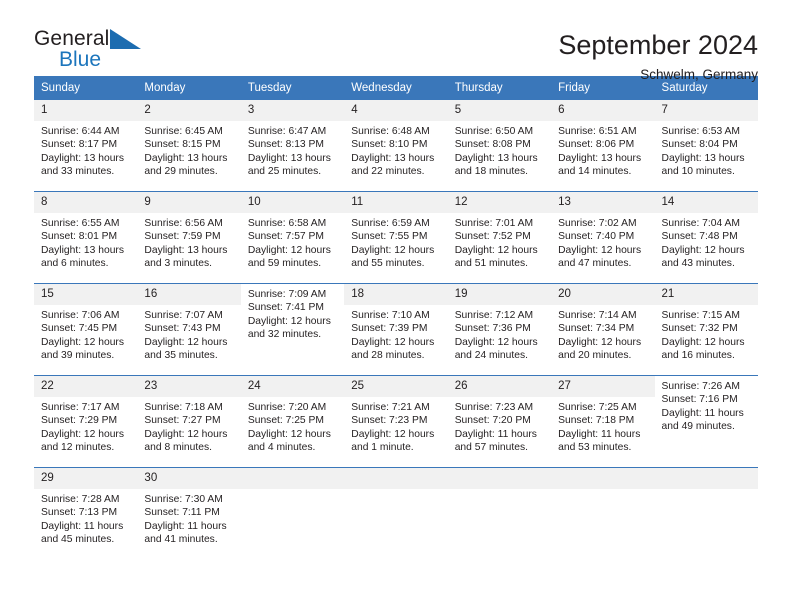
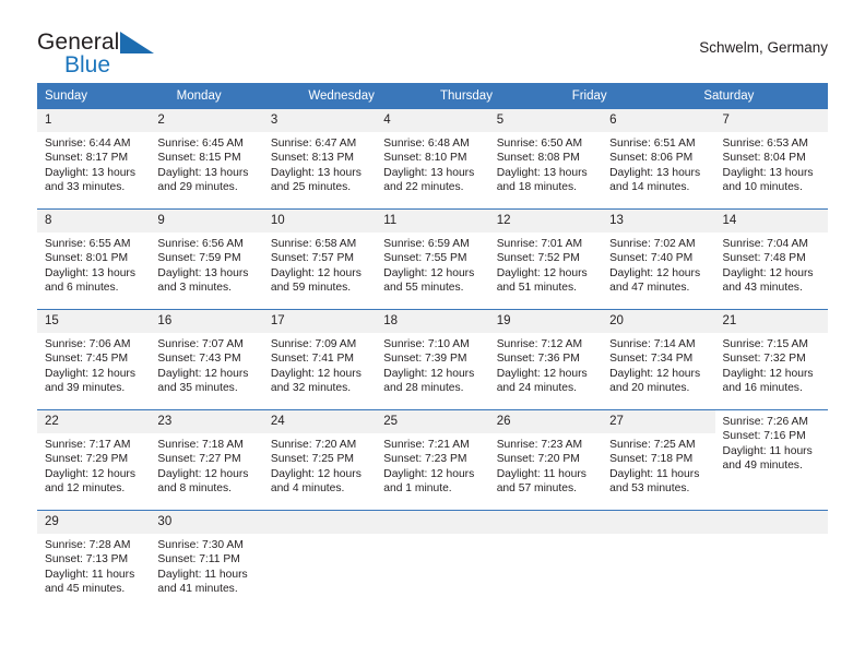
  General
  Blue
- September 2024
  Schwelm, Germany
  Sunday
  Monday
- Tuesday
  Wednesday
  Thursday
  Friday
  Saturday
  1
  Sunrise: 6:44 AM
  Sunset: 8:17 PM
  Daylight: 13 hours
  and 33 minutes.
  2
  Sunrise: 6:45 AM
  Sunset: 8:15 PM
  Daylight: 13 hours
  and 29 minutes.
  3
  Sunrise: 6:47 AM
  Sunset: 8:13 PM
  Daylight: 13 hours
  and 25 minutes.
  4
  Sunrise: 6:48 AM
  Sunset: 8:10 PM
  Daylight: 13 hours
  and 22 minutes.
  5
  Sunrise: 6:50 AM
  Sunset: 8:08 PM
  Daylight: 13 hours
  and 18 minutes.
  6
  Sunrise: 6:51 AM
  Sunset: 8:06 PM
  Daylight: 13 hours
  and 14 minutes.
  7
  Sunrise: 6:53 AM
  Sunset: 8:04 PM
  Daylight: 13 hours
  and 10 minutes.
  8
  Sunrise: 6:55 AM
  Sunset: 8:01 PM
  Daylight: 13 hours
  and 6 minutes.
  9
  Sunrise: 6:56 AM
  Sunset: 7:59 PM
  Daylight: 13 hours
  and 3 minutes.
  10
  Sunrise: 6:58 AM
  Sunset: 7:57 PM
  Daylight: 12 hours
  and 59 minutes.
  11
  Sunrise: 6:59 AM
  Sunset: 7:55 PM
  Daylight: 12 hours
  and 55 minutes.
  12
  Sunrise: 7:01 AM
  Sunset: 7:52 PM
  Daylight: 12 hours
  and 51 minutes.
  13
  Sunrise: 7:02 AM
  Sunset: 7:40 PM
  Daylight: 12 hours
  and 47 minutes.
  14
  Sunrise: 7:04 AM
  Sunset: 7:48 PM
  Daylight: 12 hours
  and 43 minutes.
  15
  Sunrise: 7:06 AM
  Sunset: 7:45 PM
  Daylight: 12 hours
  and 39 minutes.
  16
  Sunrise: 7:07 AM
  Sunset: 7:43 PM
  Daylight: 12 hours
  and 35 minutes.
+ 17
  Sunrise: 7:09 AM
  Sunset: 7:41 PM
  Daylight: 12 hours
  and 32 minutes.
  18
  Sunrise: 7:10 AM
  Sunset: 7:39 PM
  Daylight: 12 hours
  and 28 minutes.
  19
  Sunrise: 7:12 AM
  Sunset: 7:36 PM
  Daylight: 12 hours
  and 24 minutes.
  20
  Sunrise: 7:14 AM
  Sunset: 7:34 PM
  Daylight: 12 hours
  and 20 minutes.
  21
  Sunrise: 7:15 AM
  Sunset: 7:32 PM
  Daylight: 12 hours
  and 16 minutes.
  22
  Sunrise: 7:17 AM
  Sunset: 7:29 PM
  Daylight: 12 hours
  and 12 minutes.
  23
  Sunrise: 7:18 AM
  Sunset: 7:27 PM
  Daylight: 12 hours
  and 8 minutes.
  24
  Sunrise: 7:20 AM
  Sunset: 7:25 PM
  Daylight: 12 hours
  and 4 minutes.
  25
  Sunrise: 7:21 AM
  Sunset: 7:23 PM
  Daylight: 12 hours
  and 1 minute.
  26
  Sunrise: 7:23 AM
  Sunset: 7:20 PM
  Daylight: 11 hours
  and 57 minutes.
  27
  Sunrise: 7:25 AM
  Sunset: 7:18 PM
  Daylight: 11 hours
  and 53 minutes.
  Sunrise: 7:26 AM
  Sunset: 7:16 PM
  Daylight: 11 hours
  and 49 minutes.
  29
  Sunrise: 7:28 AM
  Sunset: 7:13 PM
  Daylight: 11 hours
  and 45 minutes.
  30
  Sunrise: 7:30 AM
  Sunset: 7:11 PM
  Daylight: 11 hours
  and 41 minutes.
